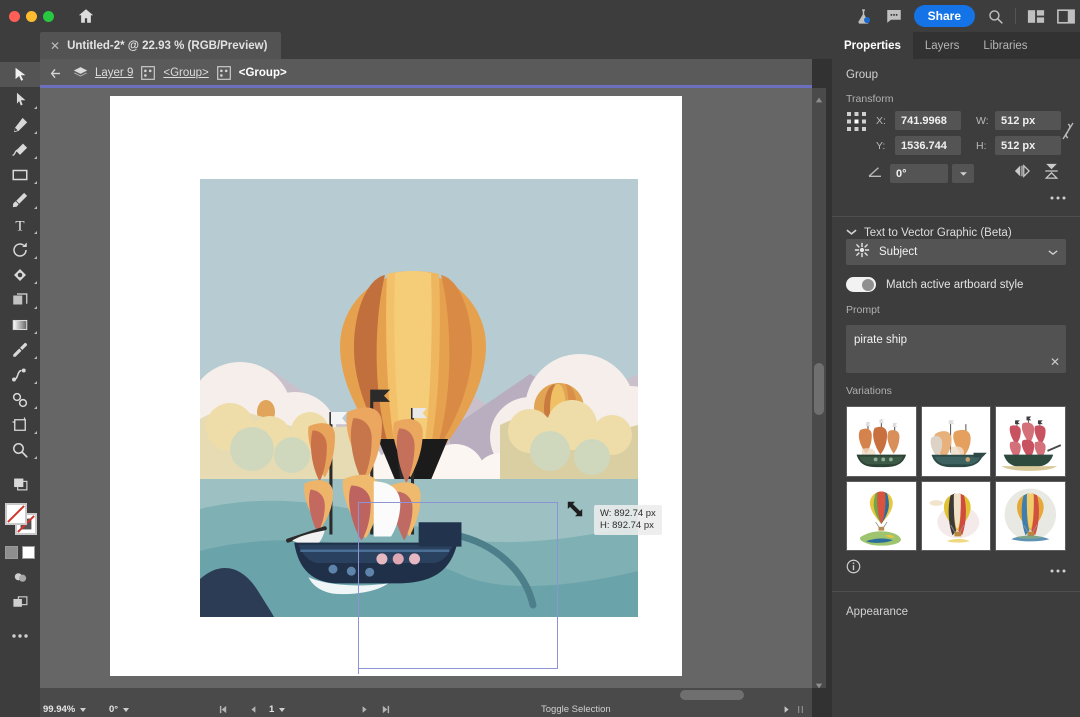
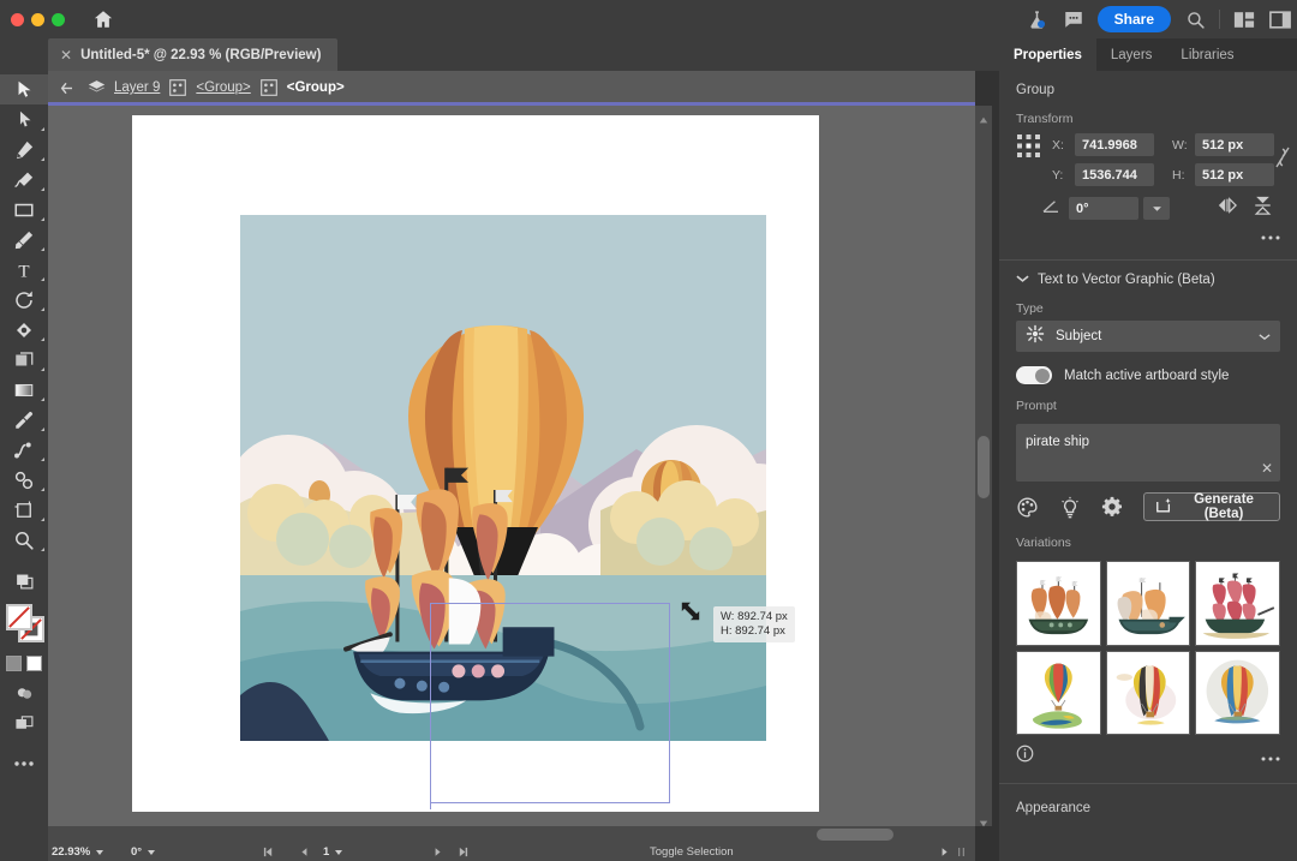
  Share
  T
  ✕
- Untitled-2* @ 22.93 % (RGB/Preview)
+ Untitled-5* @ 22.93 % (RGB/Preview)
  Layer 9
  <Group>
  <Group>
  W: 892.74 px
  H: 892.74 px
- 99.94%
+ 22.93%
  0°
  1
  Toggle Selection
  Properties
  Layers
  Libraries
  Group
  Transform
  X:
  741.9968
  W:
  512 px
  Y:
  1536.744
  H:
  512 px
  0°
  Text to Vector Graphic (Beta)
+ Type
  Subject
  Match active artboard style
  Prompt
  pirate ship
  ✕
+ Generate (Beta)
  Variations
  Appearance
